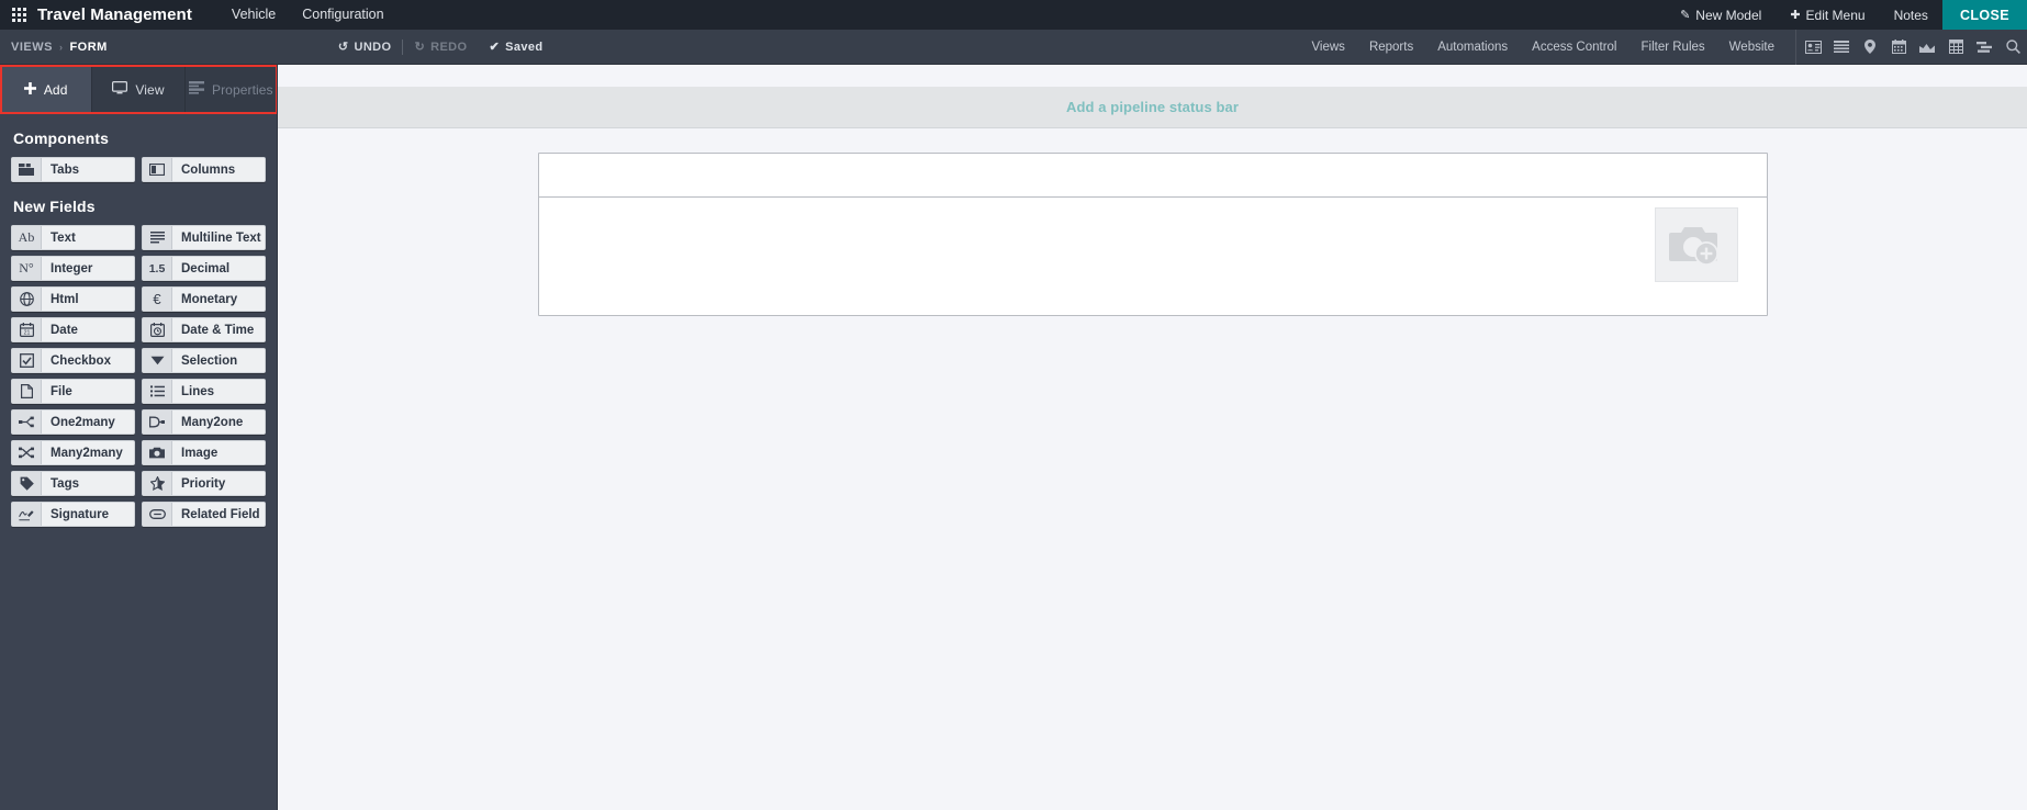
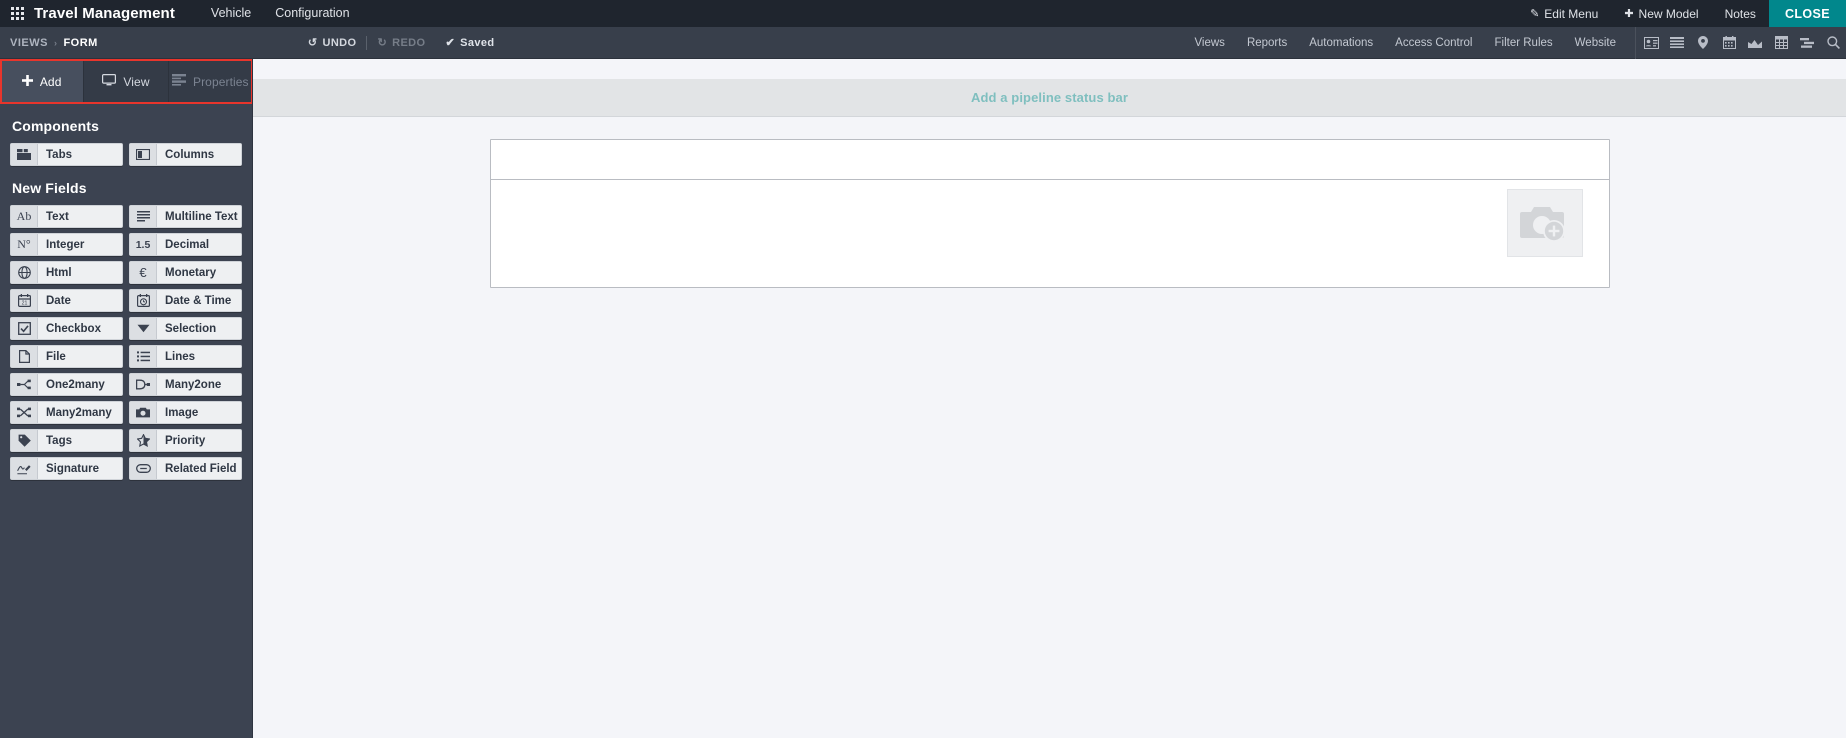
  Travel Management
  Vehicle
  Configuration
  ✎
- New Model
+ Edit Menu
  ✚
- Edit Menu
+ New Model
  Notes
  CLOSE
  VIEWS
  ›
  FORM
  ↺
  UNDO
  ↻
  REDO
  ✔
  Saved
  Views
  Reports
  Automations
  Access Control
  Filter Rules
  Website
  Add
  View
  Properties
  Components
  Tabs
  Columns
  New Fields
  Ab
  Text
  Multiline Text
  N°
  Integer
  1.5
  Decimal
  Html
  €
  Monetary
  Date
  Date & Time
  Checkbox
  Selection
  File
  Lines
  One2many
  Many2one
  Many2many
  Image
  Tags
  Priority
  Signature
  Related Field
  Add a pipeline status bar
